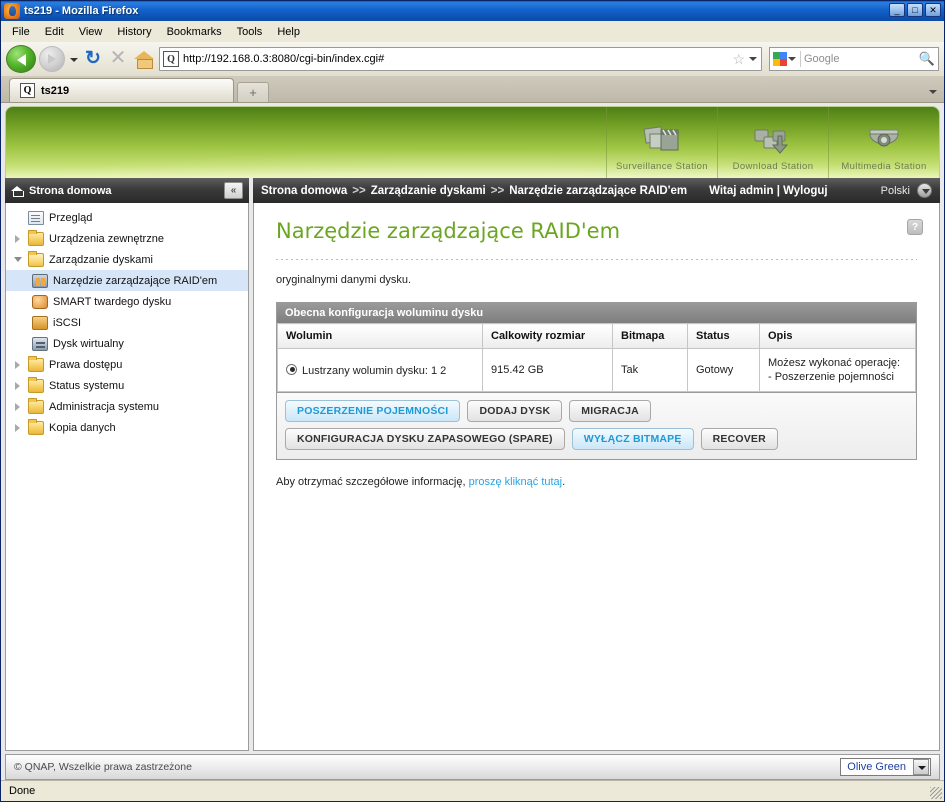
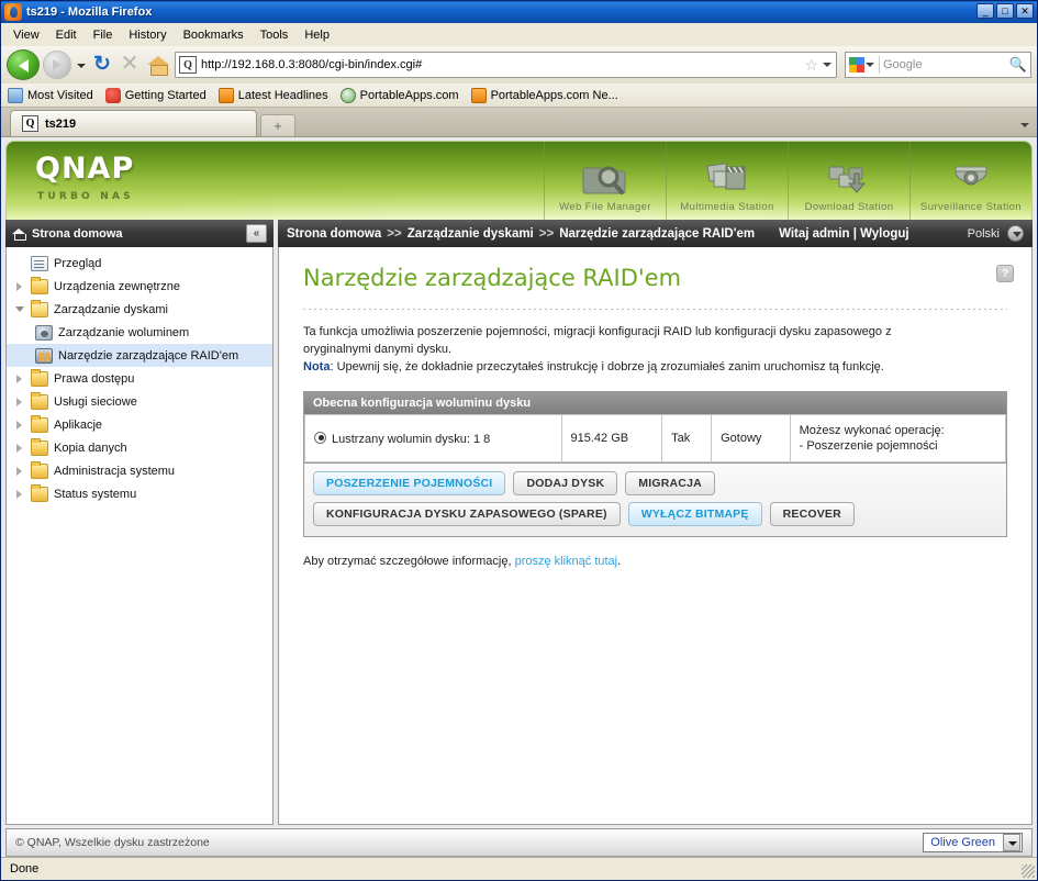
  ts219 - Mozilla Firefox
  _
  □
  ✕
- File
+ View
  Edit
- View
+ File
  History
  Bookmarks
  Tools
  Help
  ↻
  ✕
  Q
  http://192.168.0.3:8080/cgi-bin/index.cgi#
  ☆
  Google
  🔍
+ Most Visited
+ Getting Started
+ Latest Headlines
+ PortableApps.com
+ PortableApps.com Ne...
  Q
  ts219
  +
+ QNAP
+ TURBO NAS
+ Web File Manager
- Surveillance Station
+ Multimedia Station
  Download Station
- Multimedia Station
+ Surveillance Station
  Strona domowa
  «
  Strona domowa
  >>
  Zarządzanie dyskami
  >>
  Narzędzie zarządzające RAID'em
  Witaj admin | Wyloguj
  Polski
  Przegląd
  Urządzenia zewnętrzne
  Zarządzanie dyskami
+ Zarządzanie woluminem
  Narzędzie zarządzające RAID'em
- SMART twardego dysku
- iSCSI
- Dysk wirtualny
  Prawa dostępu
+ Usługi sieciowe
+ Aplikacje
- Status systemu
+ Kopia danych
  Administracja systemu
- Kopia danych
+ Status systemu
  Narzędzie zarządzające RAID'em
  ?
+ Ta funkcja umożliwia poszerzenie pojemności, migracji konfiguracji RAID lub konfiguracji dysku zapasowego z
  oryginalnymi danymi dysku.
+ Nota: Upewnij się, że dokładnie przeczytałeś instrukcję i dobrze ją zrozumiałeś zanim uruchomisz tą funkcję.
  Obecna konfiguracja woluminu dysku
- Wolumin	Calkowity rozmiar	Bitmapa	Status	Opis
- Lustrzany wolumin dysku: 1 2	915.42 GB	Tak	Gotowy	Możesz wykonać operację: - Poszerzenie pojemności
+ Lustrzany wolumin dysku: 1 8	915.42 GB	Tak	Gotowy	Możesz wykonać operację: - Poszerzenie pojemności
  POSZERZENIE POJEMNOŚCI
  DODAJ DYSK
  MIGRACJA
  KONFIGURACJA DYSKU ZAPASOWEGO (SPARE)
  WYŁĄCZ BITMAPĘ
  RECOVER
  Aby otrzymać szczegółowe informację, proszę kliknąć tutaj.
- © QNAP, Wszelkie prawa zastrzeżone
+ © QNAP, Wszelkie dysku zastrzeżone
  Olive Green
  Done
